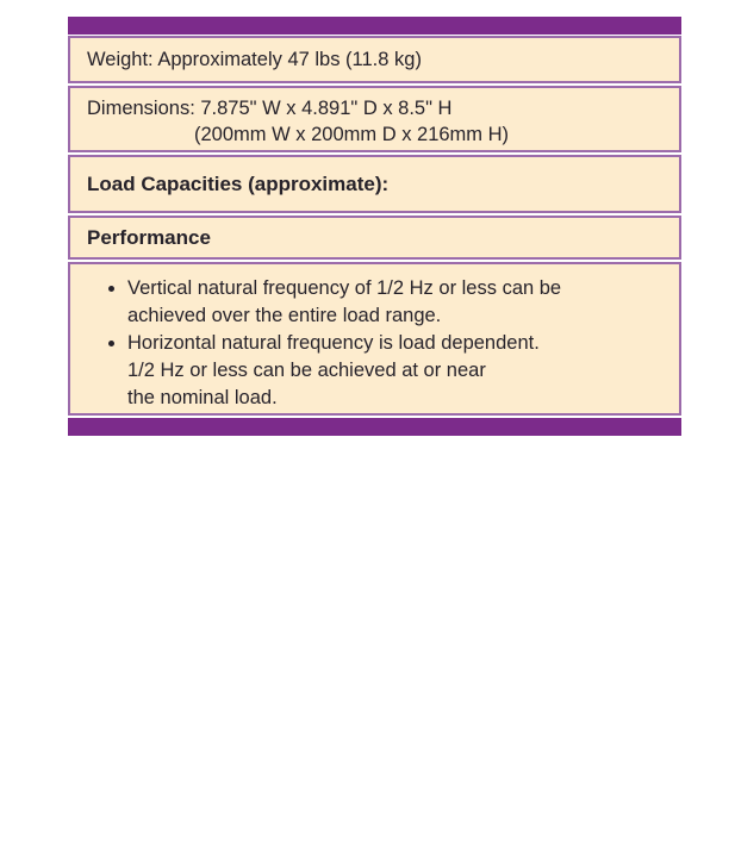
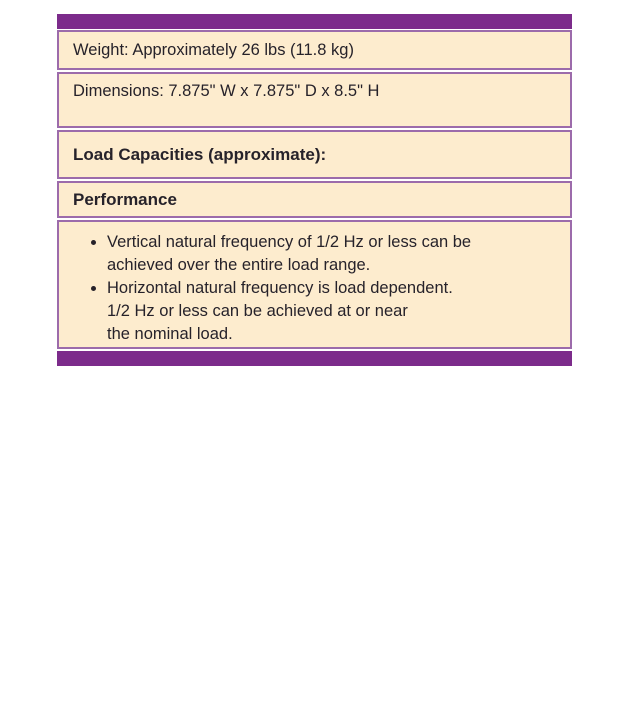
- Weight: Approximately 47 lbs (11.8 kg)
+ Weight: Approximately 26 lbs (11.8 kg)
- Dimensions: 7.875" W x 4.891" D x 8.5" H
+ Dimensions: 7.875" W x 7.875" D x 8.5" H
- (200mm W x 200mm D x 216mm H)
  Load Capacities (approximate):
  Performance
  Vertical natural frequency of 1/2 Hz or less can be
  achieved over the entire load range.
  Horizontal natural frequency is load dependent.
  1/2 Hz or less can be achieved at or near
  the nominal load.
